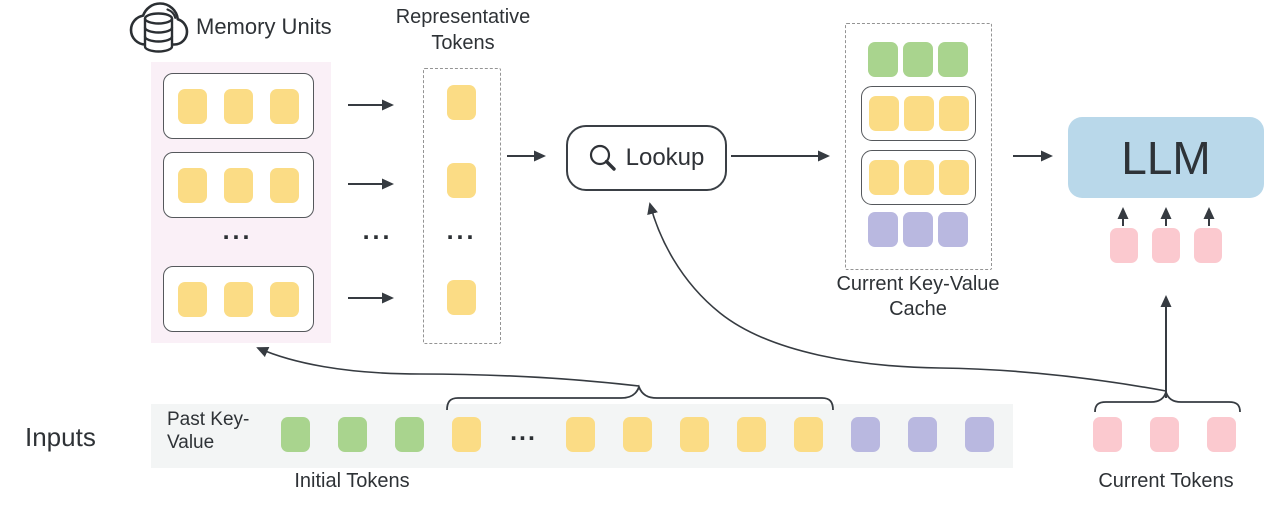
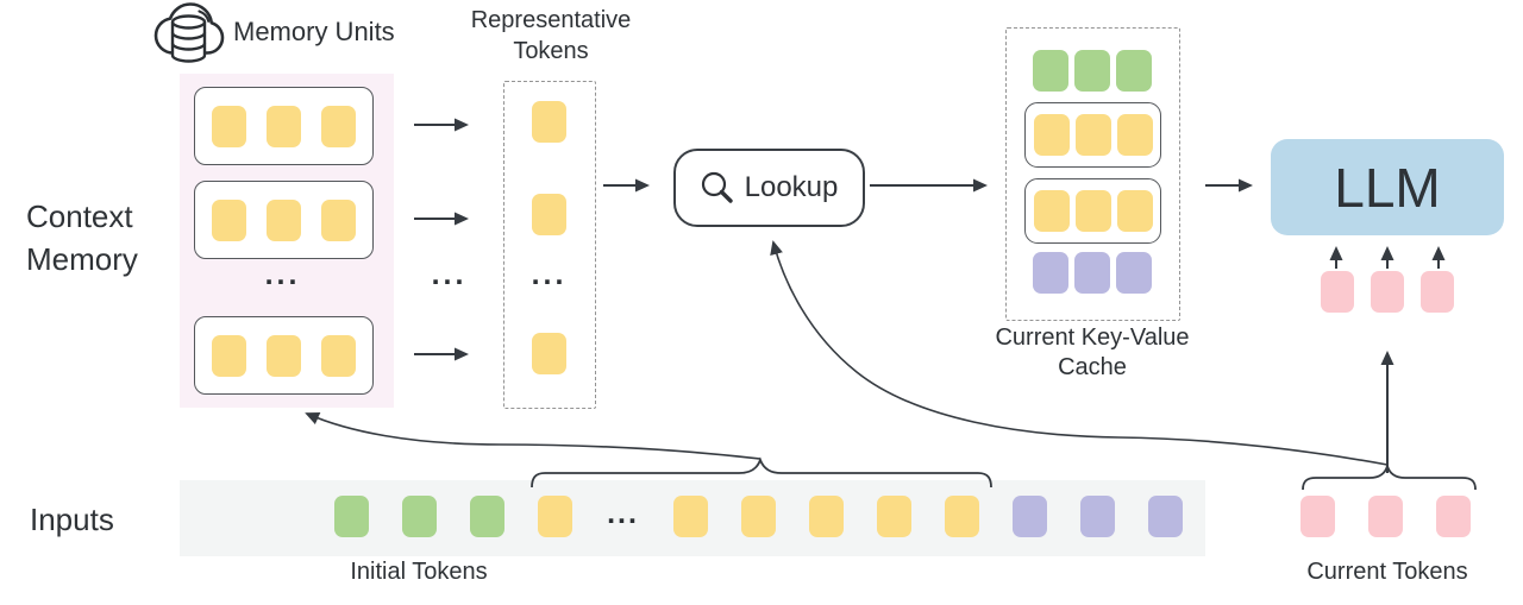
  Memory Units
+ Context Memory
  Inputs
  ...
  ...
  Representative Tokens
  ...
  Lookup
  Current Key-Value Cache
  LLM
- Past Key-Value
  ...
  Initial Tokens
  Current Tokens
